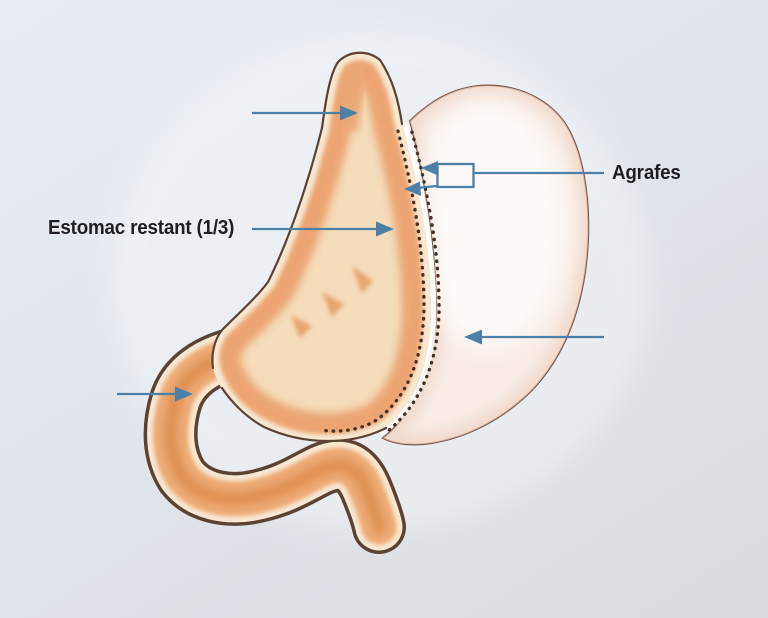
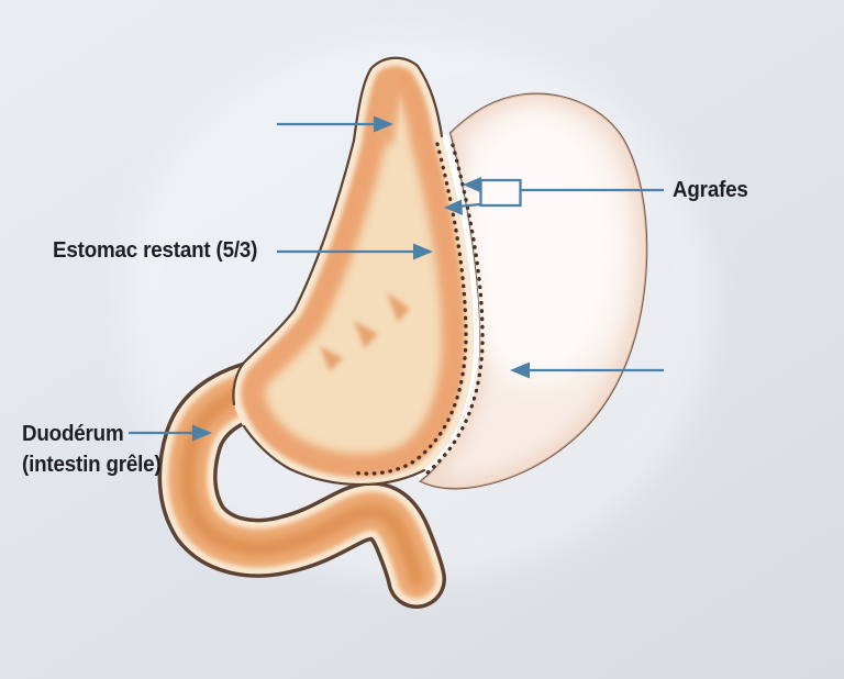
- Estomac restant (1/3)
+ Estomac restant (5/3)
  Agrafes
+ Duodérum
+ (intestin grêle)
